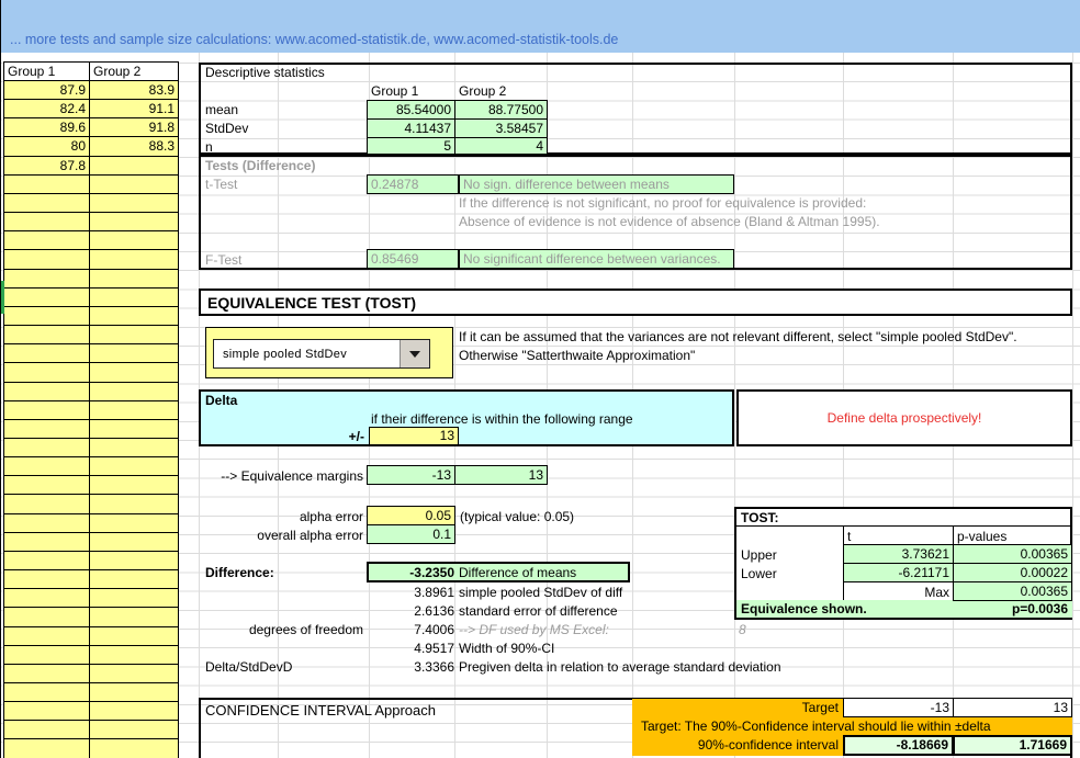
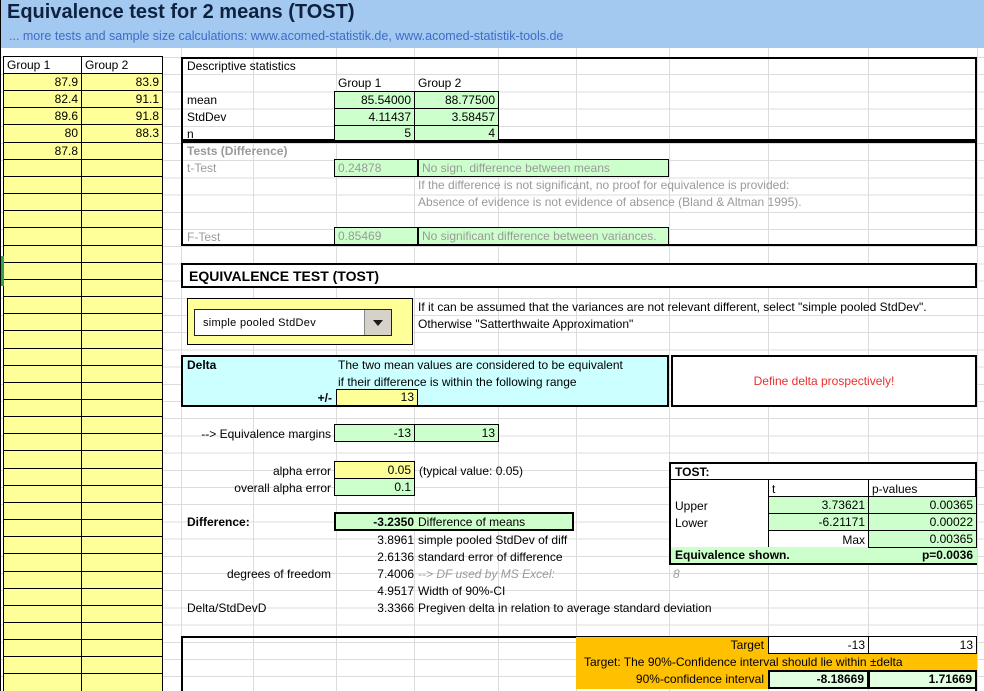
+ Equivalence test for 2 means (TOST)
  ... more tests and sample size calculations: www.acomed-statistik.de, www.acomed-statistik-tools.de
  Group 1
  Group 2
  87.9
  83.9
  82.4
  91.1
  89.6
  91.8
  80
  88.3
  87.8
  Descriptive statistics
  Group 1
  Group 2
  mean
  85.54000
  88.77500
  StdDev
  4.11437
  3.58457
  n
  5
  4
  Tests (Difference)
  t-Test
  0.24878
  No sign. difference between means
  If the difference is not significant, no proof for equivalence is provided:
  Absence of evidence is not evidence of absence (Bland & Altman 1995).
  F-Test
  0.85469
  No significant difference between variances.
  EQUIVALENCE TEST (TOST)
  simple pooled StdDev
  If it can be assumed that the variances are not relevant different, select "simple pooled StdDev".
  Otherwise "Satterthwaite Approximation"
  Delta
+ The two mean values are considered to be equivalent
  if their difference is within the following range
  +/-
  13
  Define delta prospectively!
  --> Equivalence margins
  -13
  13
  alpha error
  0.05
  (typical value: 0.05)
  overall alpha error
  0.1
  TOST:
  t
  p-values
  Upper
  3.73621
  0.00365
  Lower
  -6.21171
  0.00022
  Max
  0.00365
  Equivalence shown.
  p=0.0036
  Difference:
  -3.2350
  Difference of means
  3.8961
  simple pooled StdDev of diff
  2.6136
  standard error of difference
  degrees of freedom
  7.4006
  --> DF used by MS Excel:
  8
  4.9517
  Width of 90%-CI
  Delta/StdDevD
  3.3366
  Pregiven delta in relation to average standard deviation
- CONFIDENCE INTERVAL Approach
  Target
  -13
  13
  Target: The 90%-Confidence interval should lie within ±delta
  90%-confidence interval
  -8.18669
  1.71669
